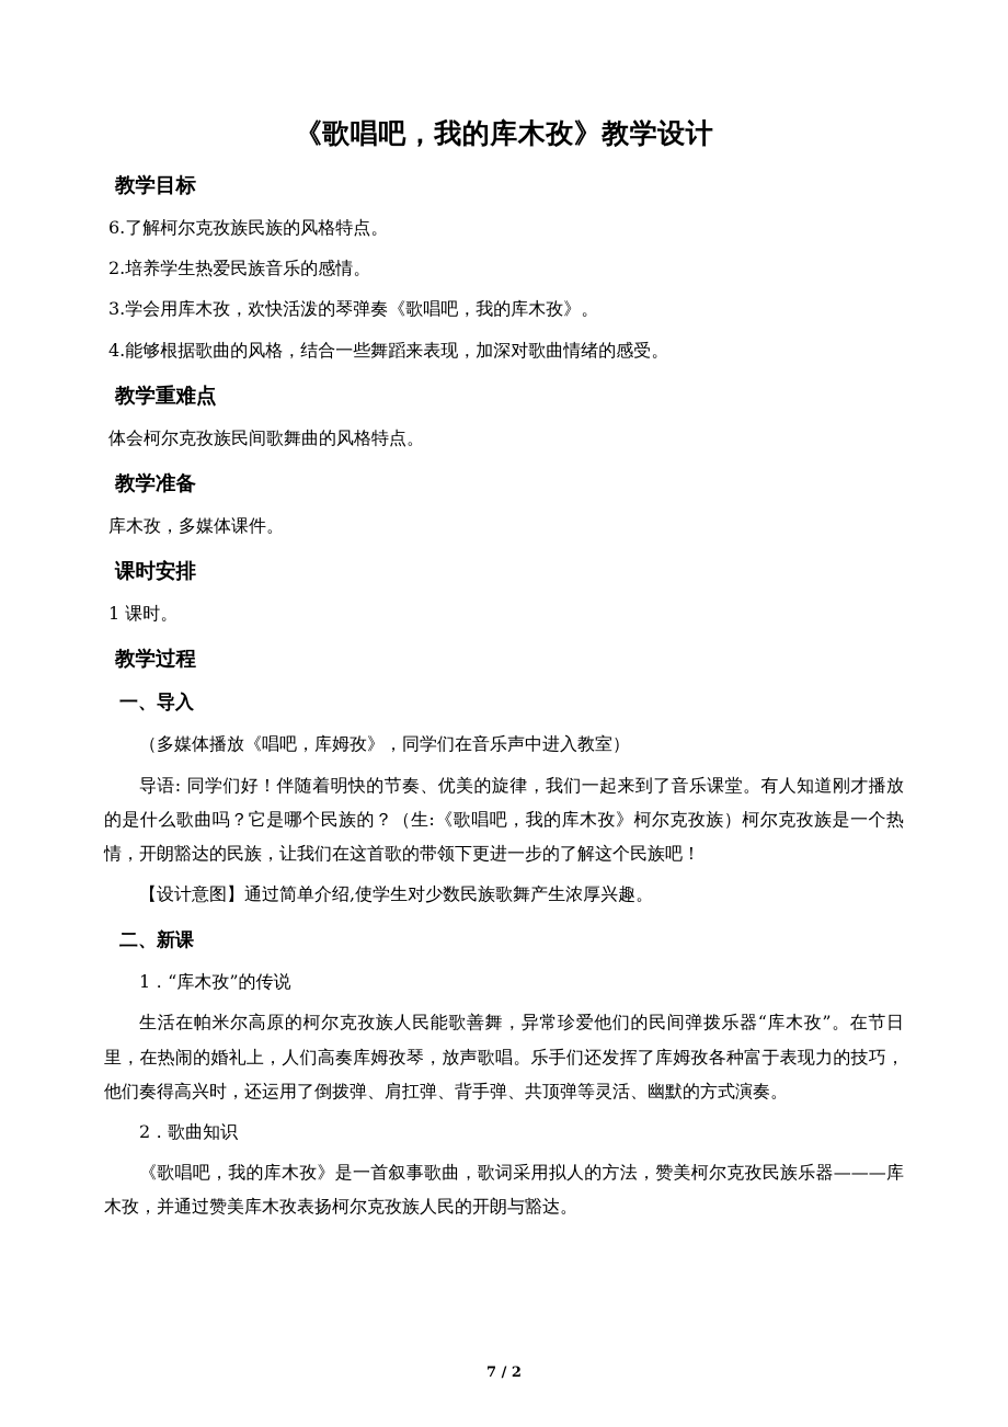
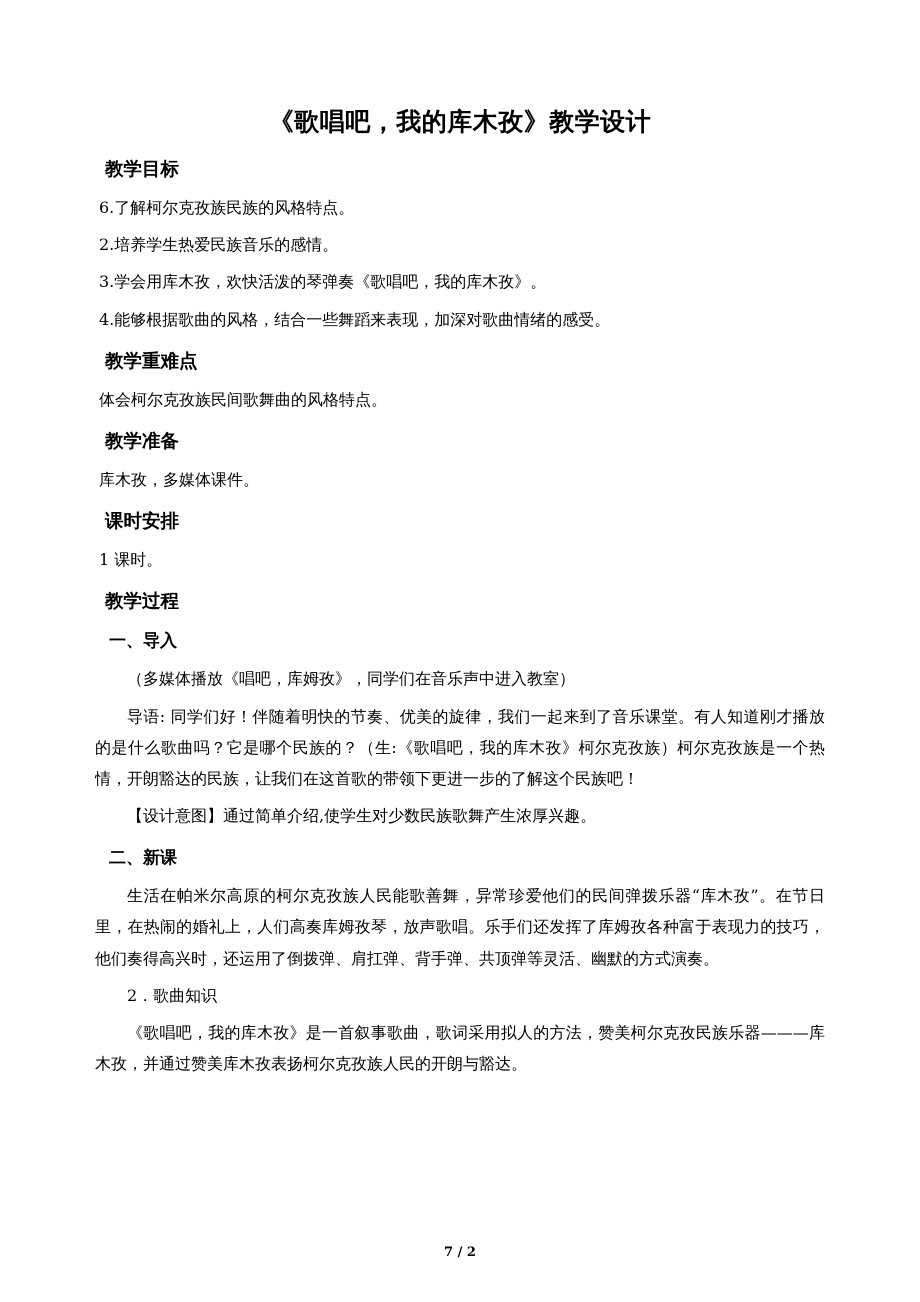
  《歌唱吧，我的库木孜》教学设计
  教学目标
  6.了解柯尔克孜族民族的风格特点。
  2.培养学生热爱民族音乐的感情。
  3.学会用库木孜，欢快活泼的琴弹奏《歌唱吧，我的库木孜》。
  4.能够根据歌曲的风格，结合一些舞蹈来表现，加深对歌曲情绪的感受。
  教学重难点
  体会柯尔克孜族民间歌舞曲的风格特点。
  教学准备
  库木孜，多媒体课件。
  课时安排
  1 课时。
  教学过程
  一、导入
  （多媒体播放《唱吧，库姆孜》，同学们在音乐声中进入教室）
  导语: 同学们好！伴随着明快的节奏、优美的旋律，我们一起来到了音乐课堂。有人知道刚才播放的是什么歌曲吗？它是哪个民族的？（生:《歌唱吧，我的库木孜》柯尔克孜族）柯尔克孜族是一个热情，开朗豁达的民族，让我们在这首歌的带领下更进一步的了解这个民族吧！
  【设计意图】通过简单介绍,使学生对少数民族歌舞产生浓厚兴趣。
  二、新课
- 1．“库木孜”的传说
  生活在帕米尔高原的柯尔克孜族人民能歌善舞，异常珍爱他们的民间弹拨乐器“库木孜”。在节日里，在热闹的婚礼上，人们高奏库姆孜琴，放声歌唱。乐手们还发挥了库姆孜各种富于表现力的技巧，他们奏得高兴时，还运用了倒拨弹、肩扛弹、背手弹、共顶弹等灵活、幽默的方式演奏。
  2．歌曲知识
  《歌唱吧，我的库木孜》是一首叙事歌曲，歌词采用拟人的方法，赞美柯尔克孜民族乐器———库木孜，并通过赞美库木孜表扬柯尔克孜族人民的开朗与豁达。
  7 / 2
